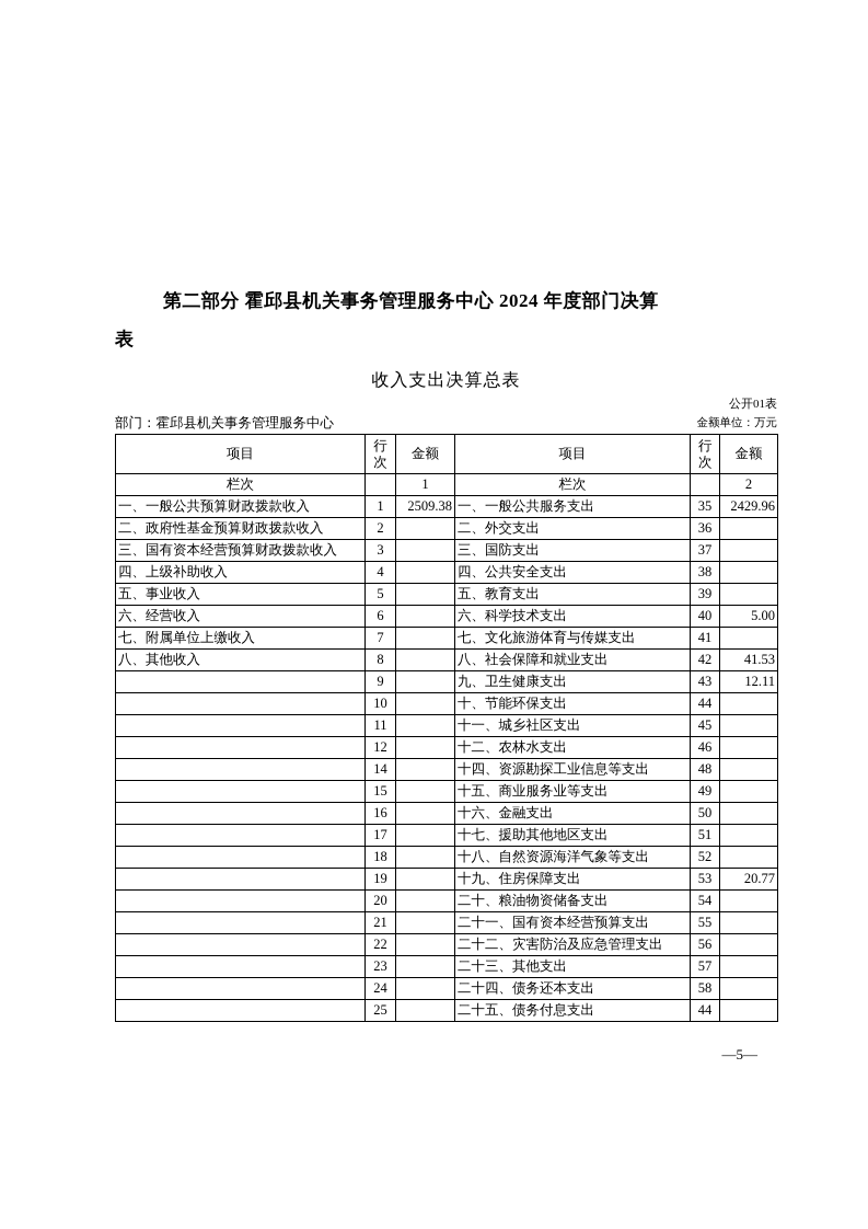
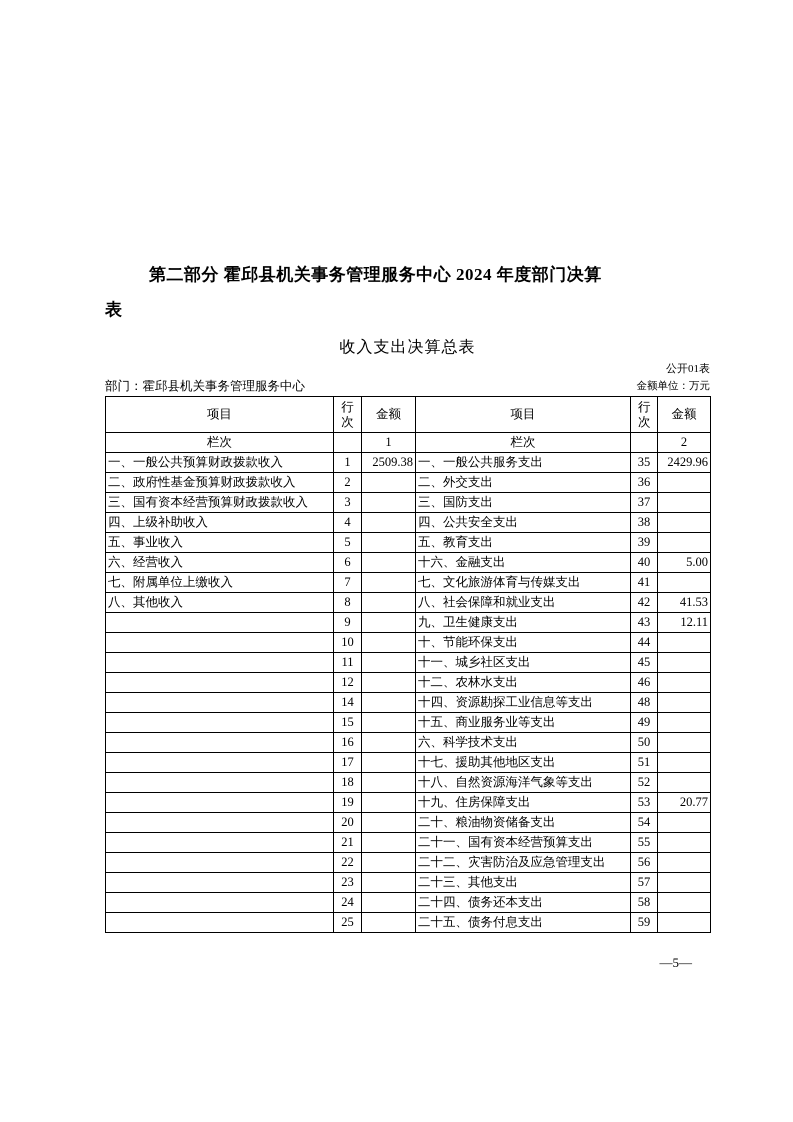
  第二部分 霍邱县机关事务管理服务中心 2024 年度部门决算
  表
  收入支出决算总表
  公开01表
  部门：霍邱县机关事务管理服务中心
  金额单位：万元
  项目	行次	金额	项目	行次	金额
  栏次		1	栏次		2
  一、一般公共预算财政拨款收入	1	2509.38	一、一般公共服务支出	35	2429.96
  二、政府性基金预算财政拨款收入	2		二、外交支出	36
  三、国有资本经营预算财政拨款收入	3		三、国防支出	37
  四、上级补助收入	4		四、公共安全支出	38
  五、事业收入	5		五、教育支出	39
- 六、经营收入	6		六、科学技术支出	40	5.00
+ 六、经营收入	6		十六、金融支出	40	5.00
  七、附属单位上缴收入	7		七、文化旅游体育与传媒支出	41
  八、其他收入	8		八、社会保障和就业支出	42	41.53
  	9		九、卫生健康支出	43	12.11
  	10		十、节能环保支出	44
  	11		十一、城乡社区支出	45
  	12		十二、农林水支出	46
  	14		十四、资源勘探工业信息等支出	48
  	15		十五、商业服务业等支出	49
- 	16		十六、金融支出	50
+ 	16		六、科学技术支出	50
  	17		十七、援助其他地区支出	51
  	18		十八、自然资源海洋气象等支出	52
  	19		十九、住房保障支出	53	20.77
  	20		二十、粮油物资储备支出	54
  	21		二十一、国有资本经营预算支出	55
  	22		二十二、灾害防治及应急管理支出	56
  	23		二十三、其他支出	57
  	24		二十四、债务还本支出	58
- 	25		二十五、债务付息支出	44
+ 	25		二十五、债务付息支出	59
  —5—
